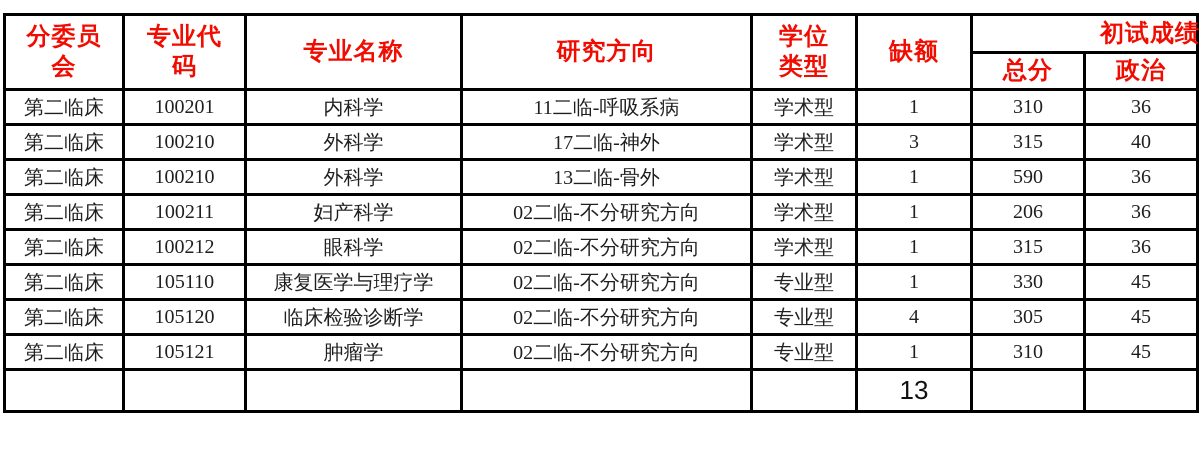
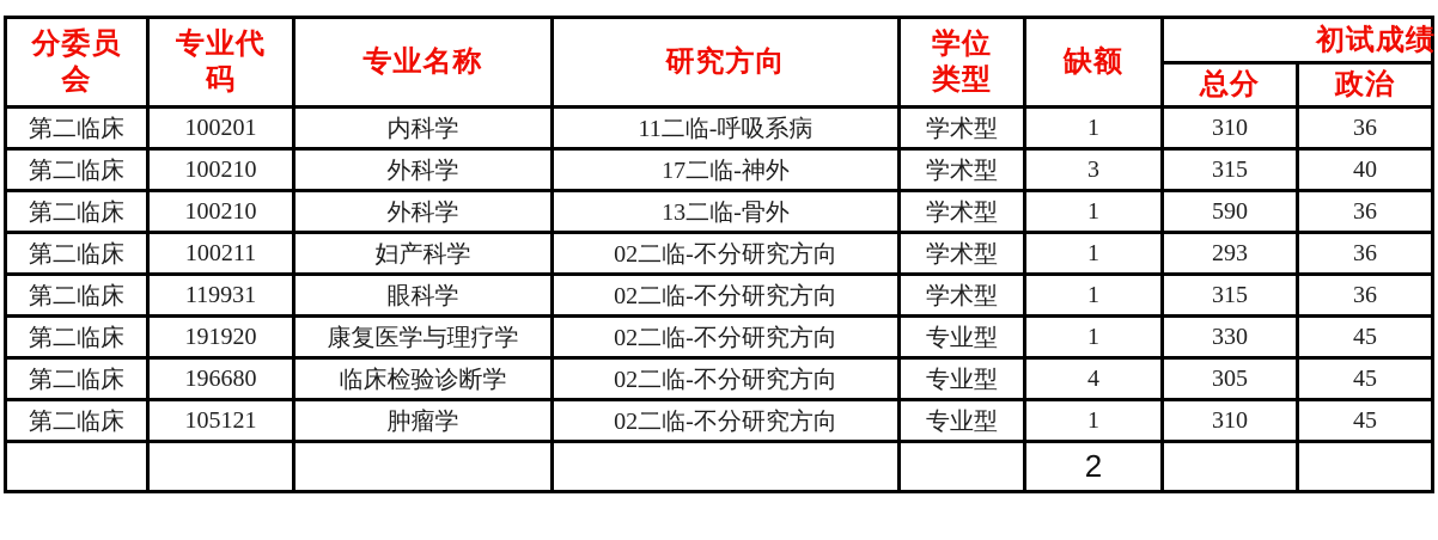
  分委员 会	专业代 码	专业名称	研究方向	学位 类型	缺额	初试成绩
  总分	政治
  第二临床	100201	内科学	11二临-呼吸系病	学术型	1	310	36
  第二临床	100210	外科学	17二临-神外	学术型	3	315	40
  第二临床	100210	外科学	13二临-骨外	学术型	1	590	36
- 第二临床	100211	妇产科学	02二临-不分研究方向	学术型	1	206	36
+ 第二临床	100211	妇产科学	02二临-不分研究方向	学术型	1	293	36
- 第二临床	100212	眼科学	02二临-不分研究方向	学术型	1	315	36
+ 第二临床	119931	眼科学	02二临-不分研究方向	学术型	1	315	36
- 第二临床	105110	康复医学与理疗学	02二临-不分研究方向	专业型	1	330	45
+ 第二临床	191920	康复医学与理疗学	02二临-不分研究方向	专业型	1	330	45
- 第二临床	105120	临床检验诊断学	02二临-不分研究方向	专业型	4	305	45
+ 第二临床	196680	临床检验诊断学	02二临-不分研究方向	专业型	4	305	45
  第二临床	105121	肿瘤学	02二临-不分研究方向	专业型	1	310	45
- 					13
+ 					2
